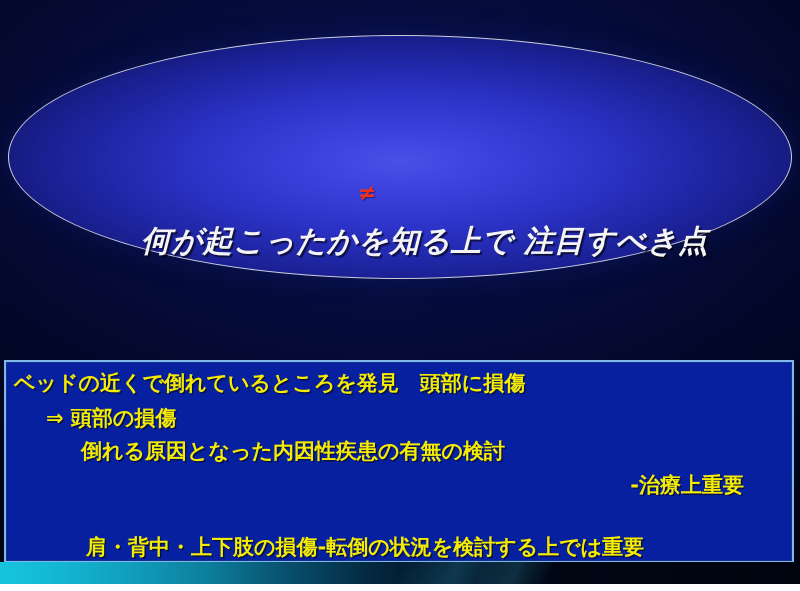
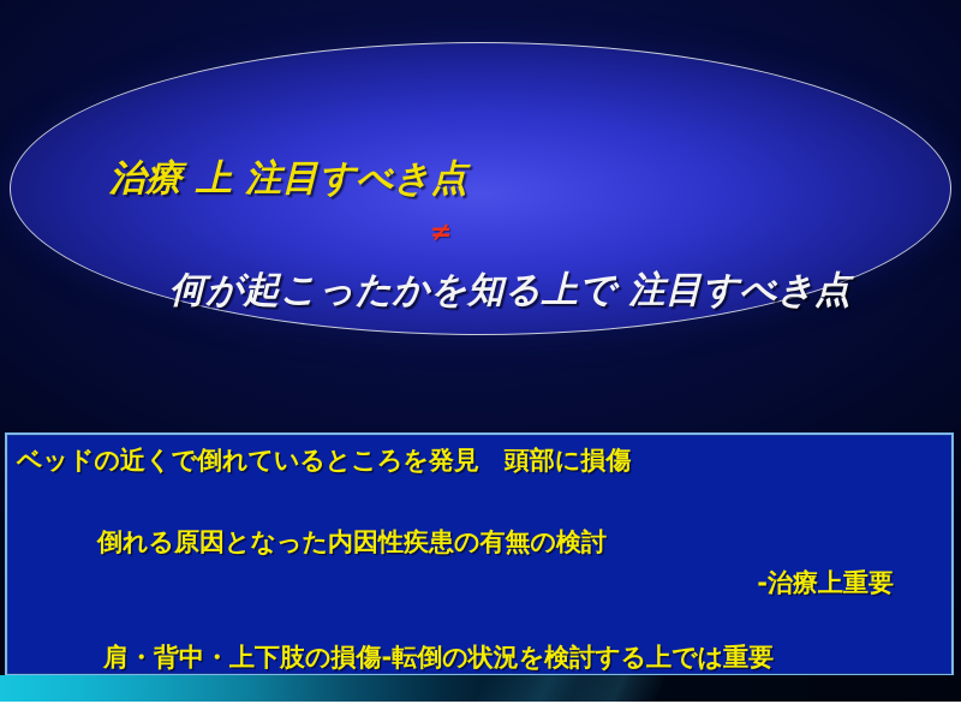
+ 治療 上 注目すべき点
  ≠
  何が起こったかを知る上で 注目すべき点
  ベッドの近くで倒れているところを発見 頭部に損傷
- ⇒ 頭部の損傷
  倒れる原因となった内因性疾患の有無の検討
  -治療上重要
  肩・背中・上下肢の損傷-転倒の状況を検討する上では重要
